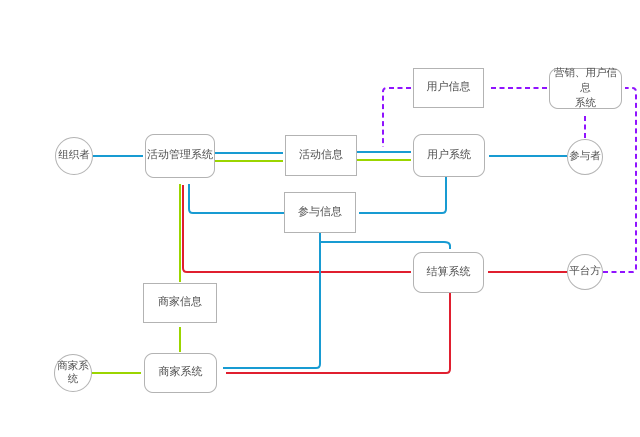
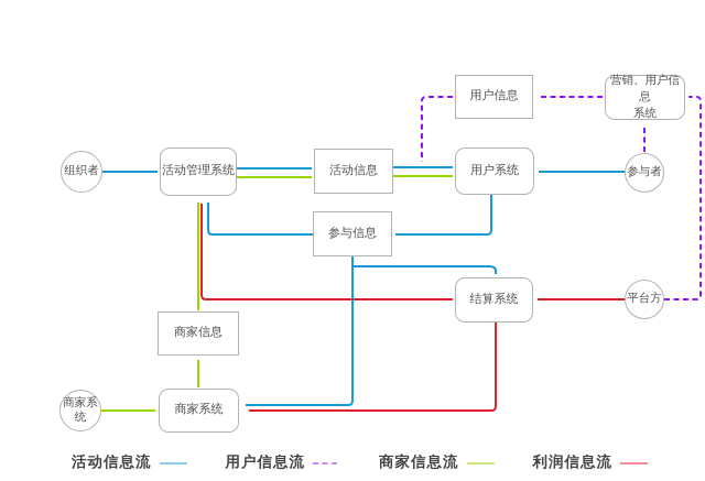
  组织者
  参与者
  平台方
  商家系
  统
  活动管理系统
  用户系统
  营销、用户信息
  系统
  结算系统
  商家系统
  用户信息
  活动信息
  参与信息
  商家信息
+ 活动信息流
+ 用户信息流
+ 商家信息流
+ 利润信息流
